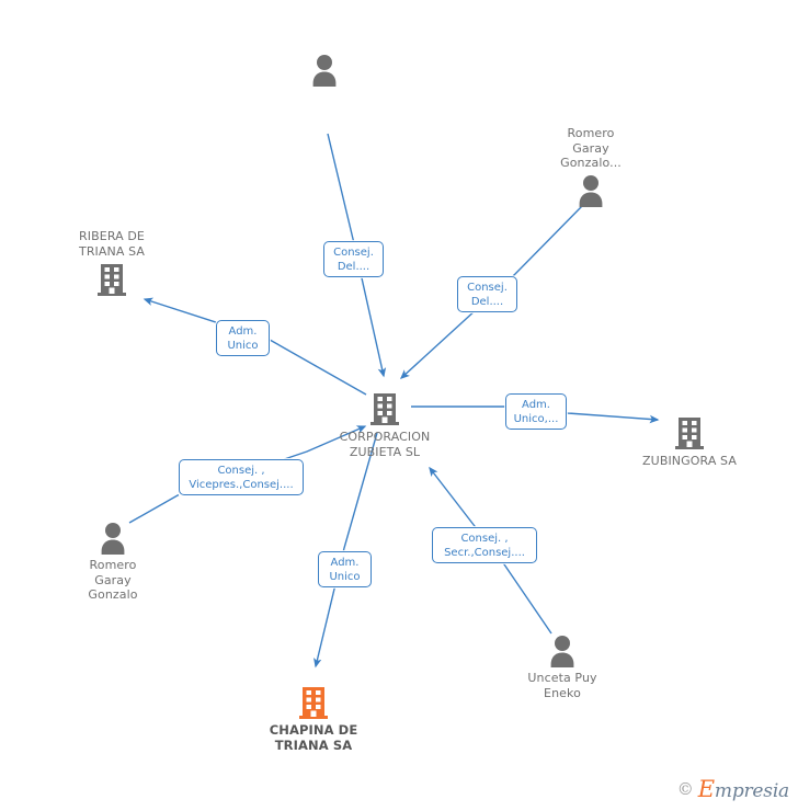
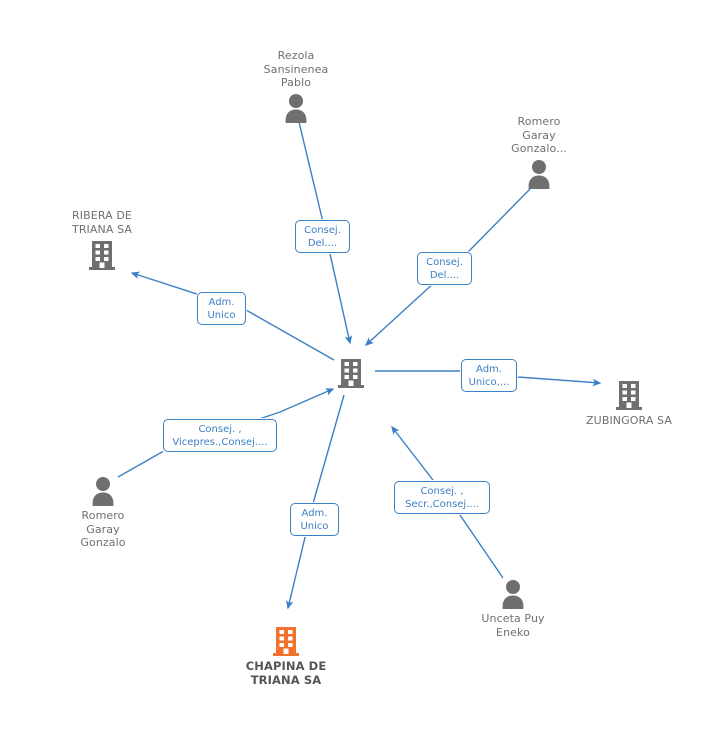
+ Rezola
+ Sansinenea
+ Pablo
  Romero
  Garay
  Gonzalo...
  RIBERA DE
  TRIANA SA
- CORPORACION
- ZUBIETA SL
  ZUBINGORA SA
  Romero
  Garay
  Gonzalo
  Unceta Puy
  Eneko
  CHAPINA DE
  TRIANA SA
  Consej.
  Del....
  Consej.
  Del....
  Adm.
  Unico
  Adm.
  Unico,...
  Consej. ,
  Vicepres.,Consej....
  Adm.
  Unico
  Consej. ,
  Secr.,Consej....
- ©
- Empresia
